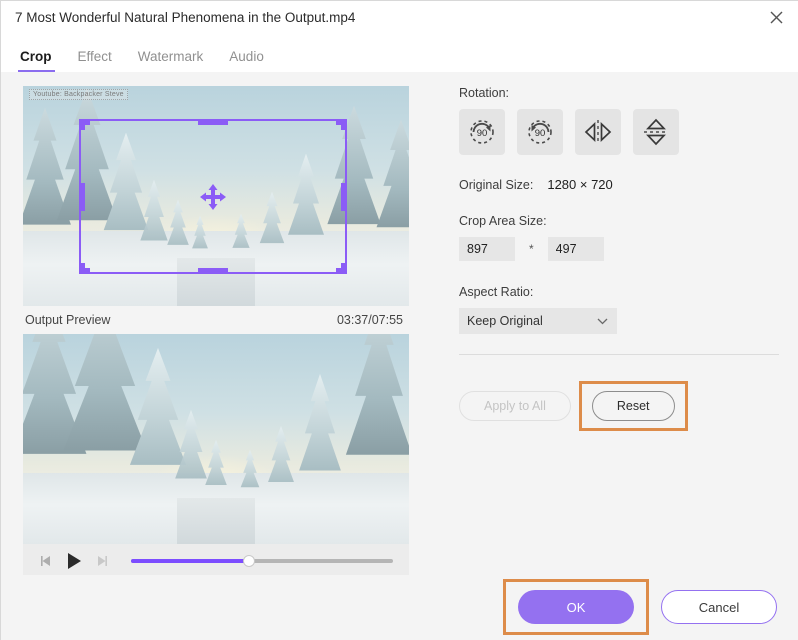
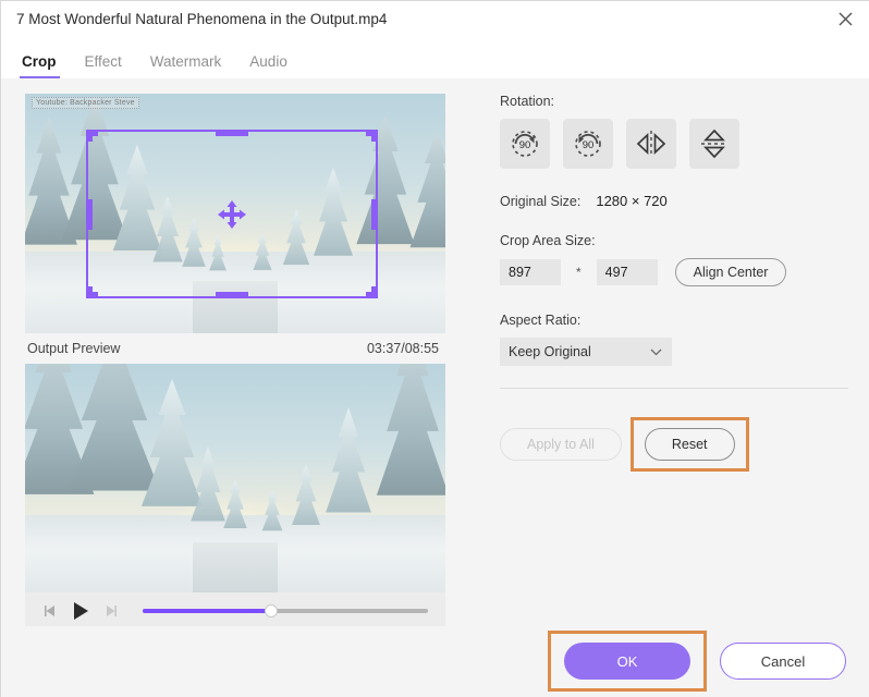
  7 Most Wonderful Natural Phenomena in the Output.mp4
  Crop
  Effect
  Watermark
  Audio
  Output Preview
- 03:37/07:55
+ 03:37/08:55
  Rotation:
  90
  90
  Original Size:
  1280 × 720
  Crop Area Size:
  897
  *
  497
+ Align Center
  Aspect Ratio:
  Keep Original
  Apply to All
  Reset
  OK
  Cancel
